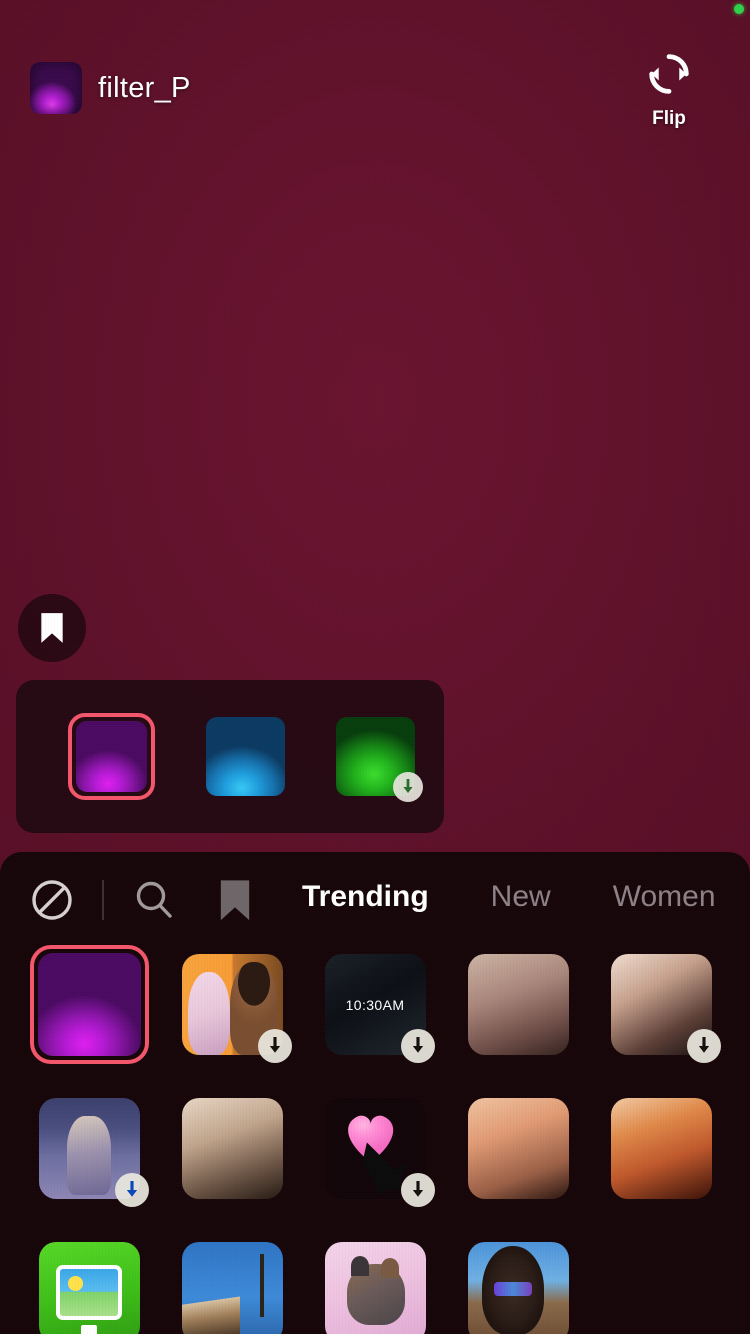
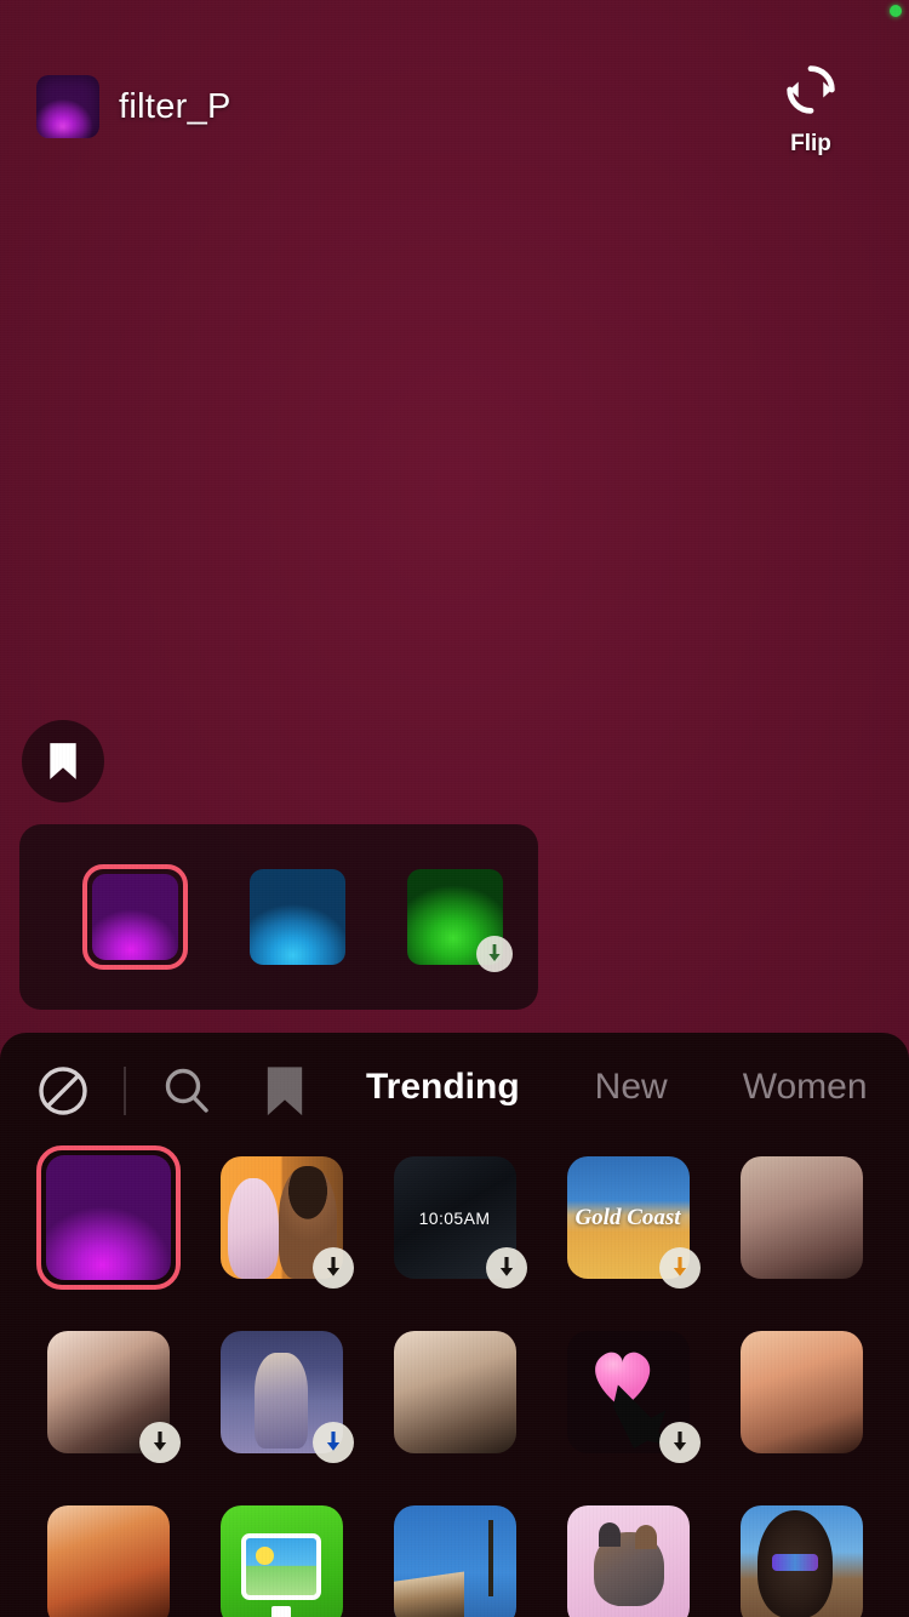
  filter_P
  Flip
  Trending
  New
  Women
- 10:30AM
+ 10:05AM
+ Gold Coast
